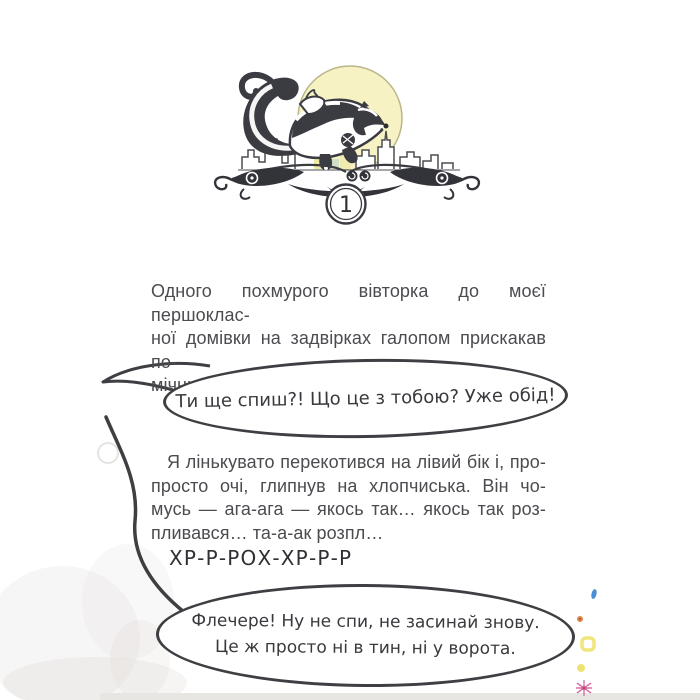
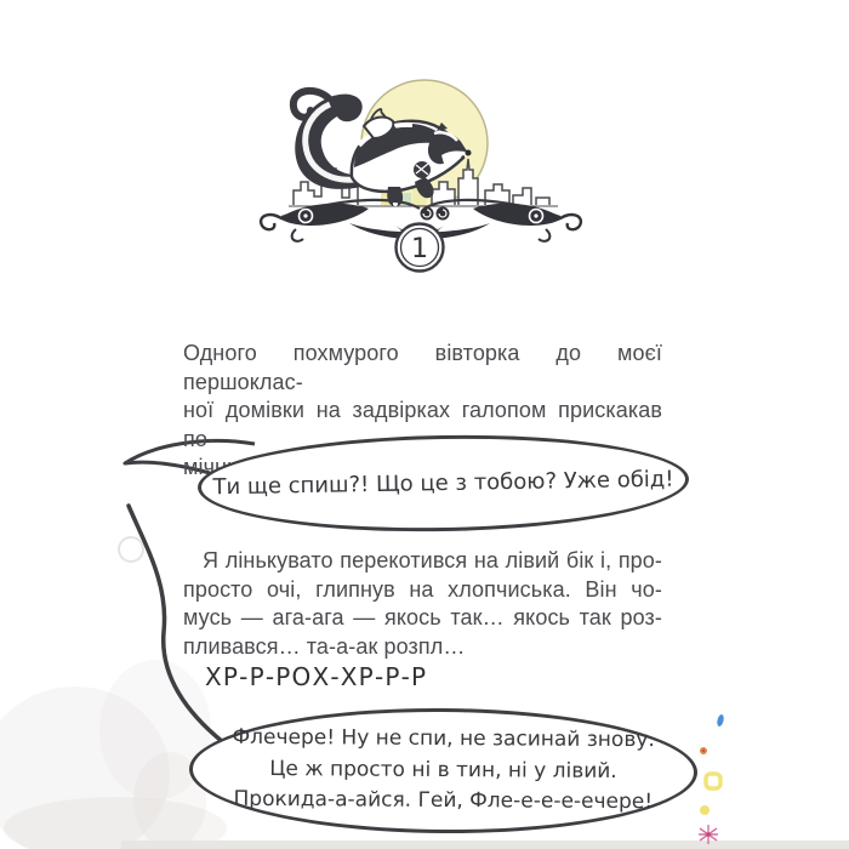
  1
  Одного похмурого вівторка до моєї першоклас-
  ної домівки на задвірках галопом прискакав по-
  Ти ще спиш?! Що це з тобою? Уже обід!
  Я лінькувато перекотився на лівий бік і, про-
  просто очі, глипнув на хлопчиська. Він чо-
  мусь — ага-ага — якось так… якось так роз-
  пливався… та-а-ак розпл…
  ХР-Р-РОХ-ХР-Р-Р
  Флечере! Ну не спи, не засинай знову.
- Це ж просто ні в тин, ні у ворота.
+ Це ж просто ні в тин, ні у лівий.
+ Прокида-а-айся. Гей, Фле-е-е-е-ечере!
